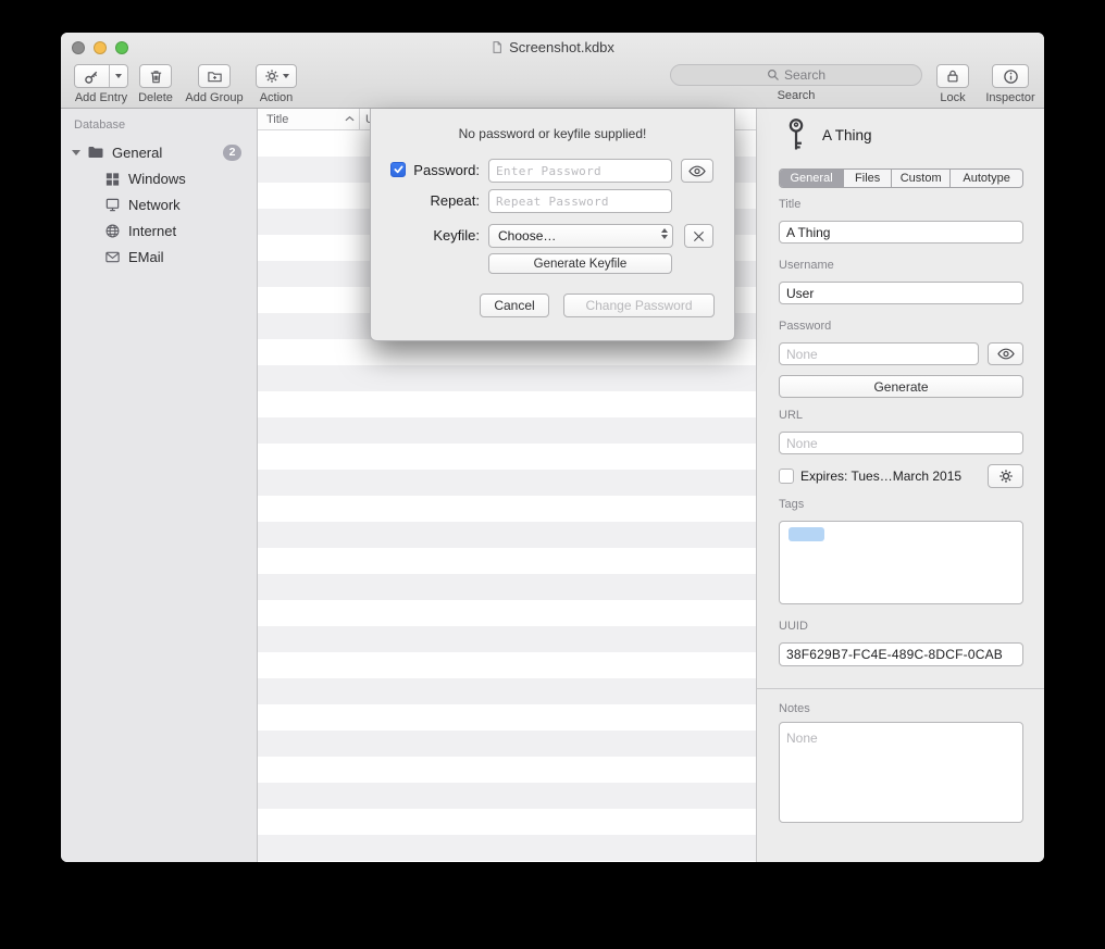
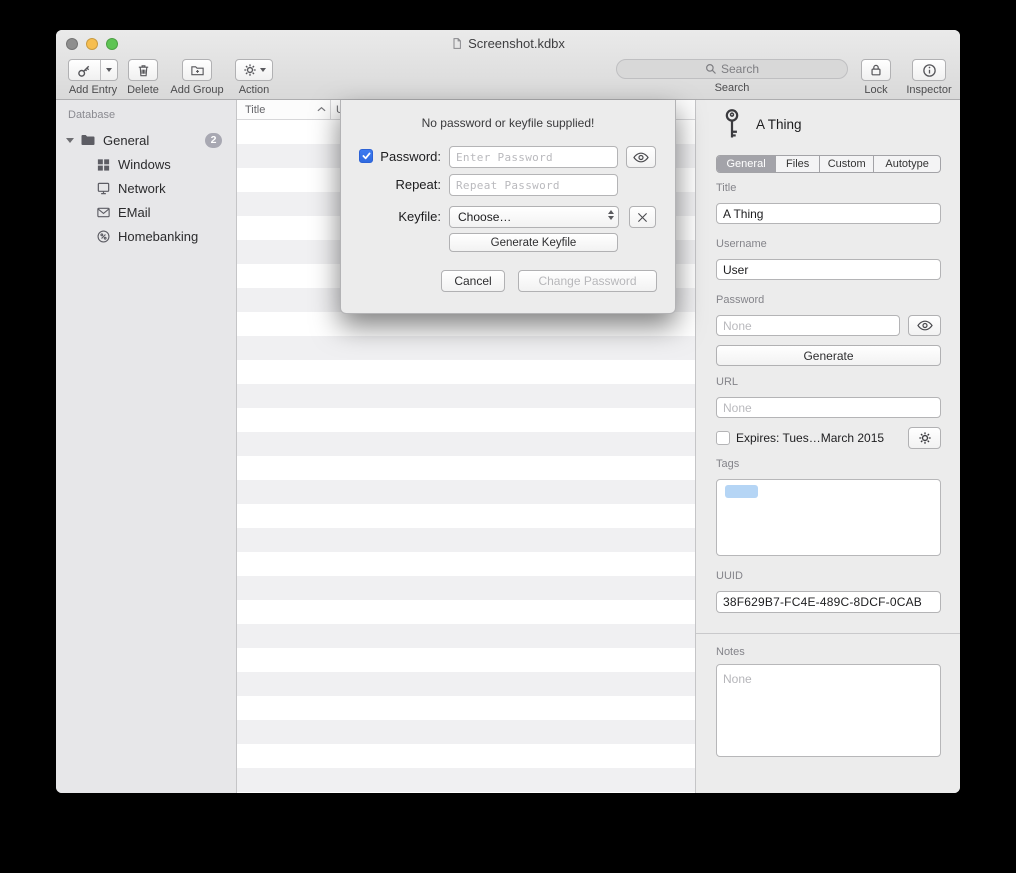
  Screenshot.kdbx
  Add Entry
  Delete
  Add Group
  Action
  Search
  Search
  Lock
  Inspector
  Database
  General
  2
  Windows
  Network
- Internet
  EMail
+ Homebanking
  Title
  A Thing
  General
  Files
  Custom
  Autotype
  Title
  A Thing
  Username
  User
  Password
  None
  Generate
  URL
  None
  Expires: Tues…March 2015
  Tags
  UUID
  38F629B7-FC4E-489C-8DCF-0CAB
  Notes
  None
  No password or keyfile supplied!
  Password:
  Enter Password
  Repeat:
  Repeat Password
  Keyfile:
  Choose…
  Generate Keyfile
  Cancel
  Change Password
